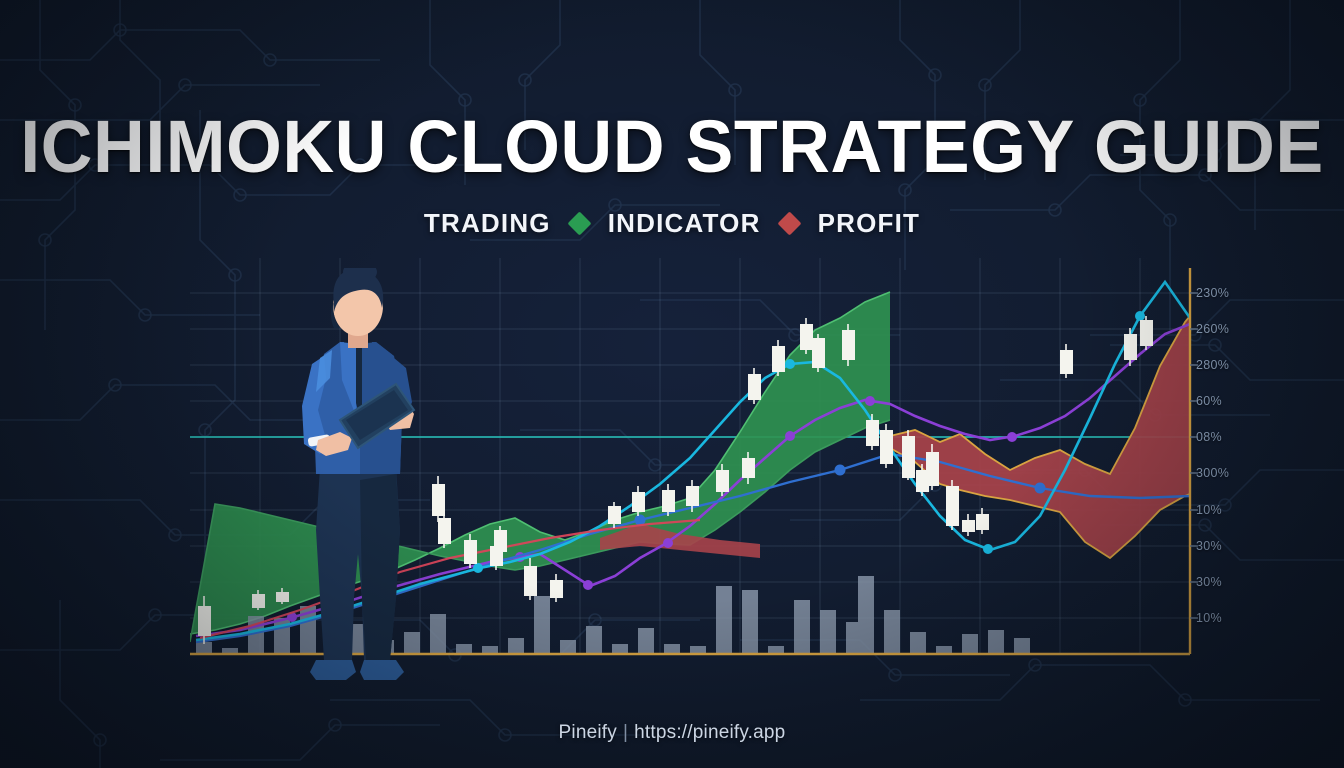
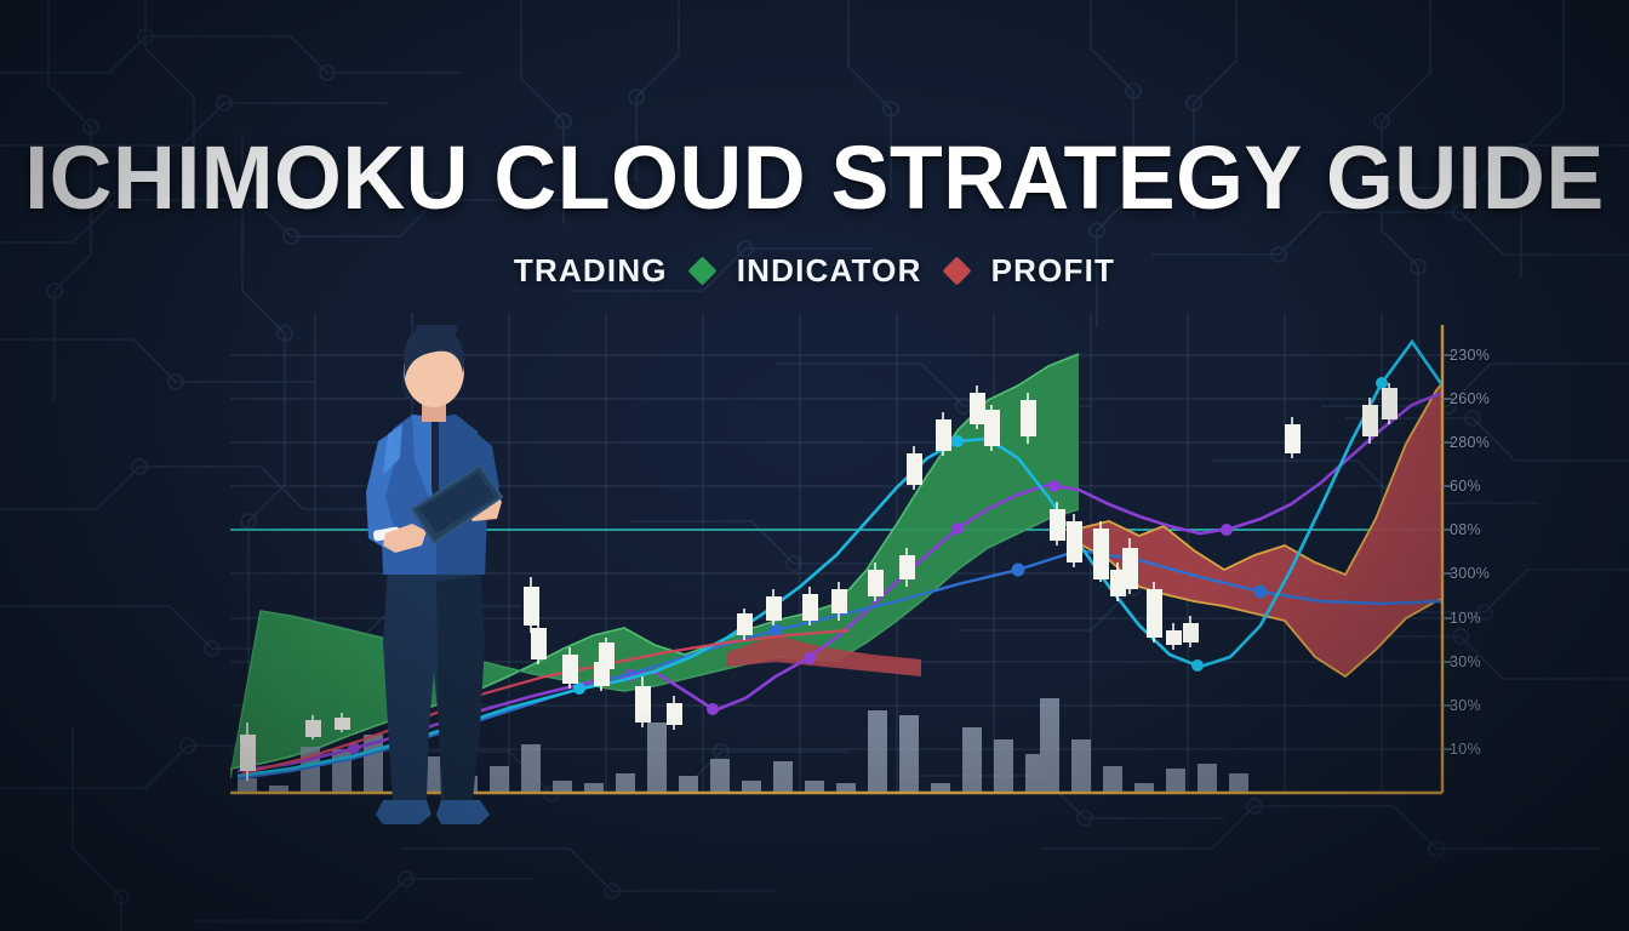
- Pineify | https://pineify.app
